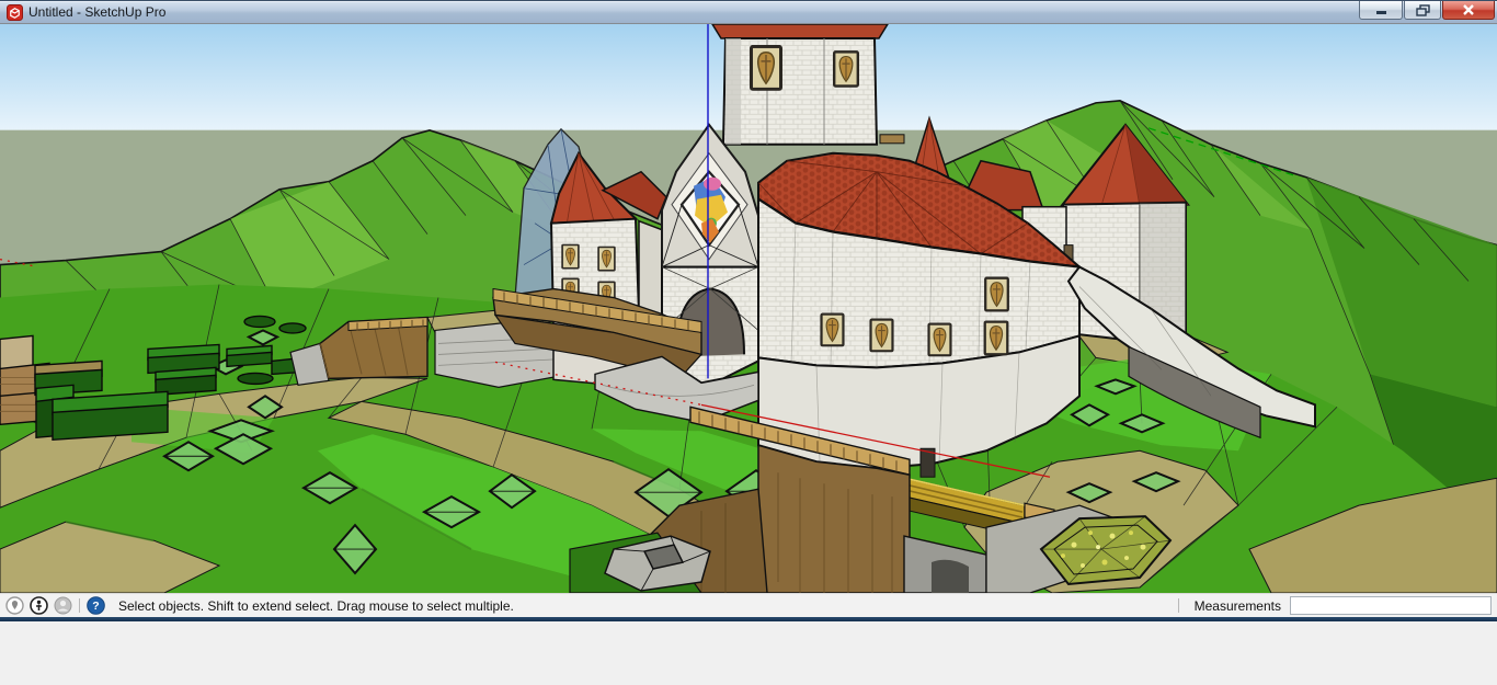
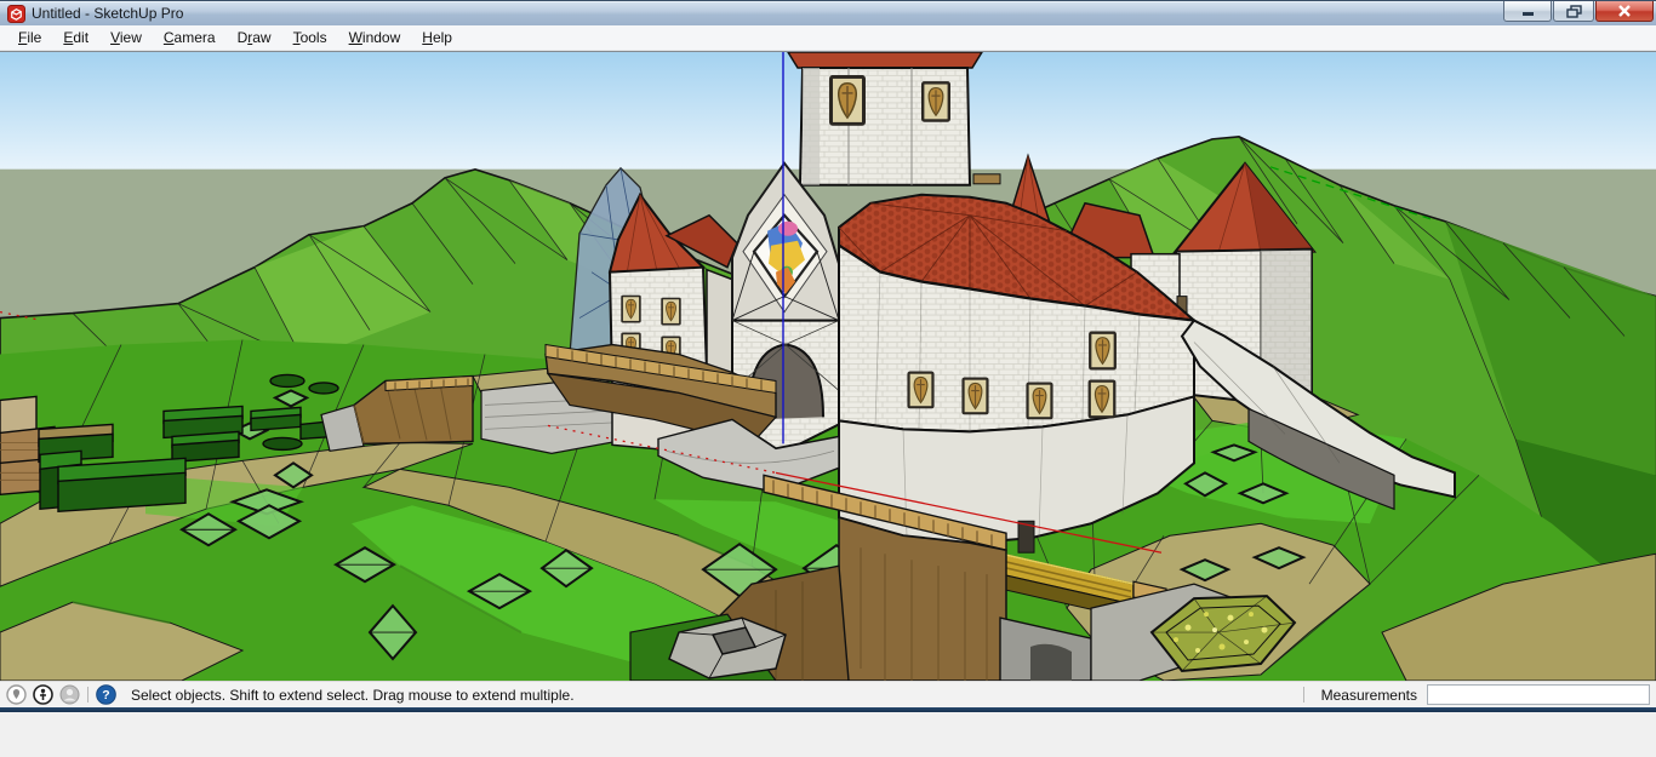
  Untitled - SketchUp Pro
+ File
+ Edit
+ View
+ Camera
+ Draw
+ Tools
+ Window
+ Help
  ?
- Select objects. Shift to extend select. Drag mouse to select multiple.
+ Select objects. Shift to extend select. Drag mouse to extend multiple.
  Measurements
